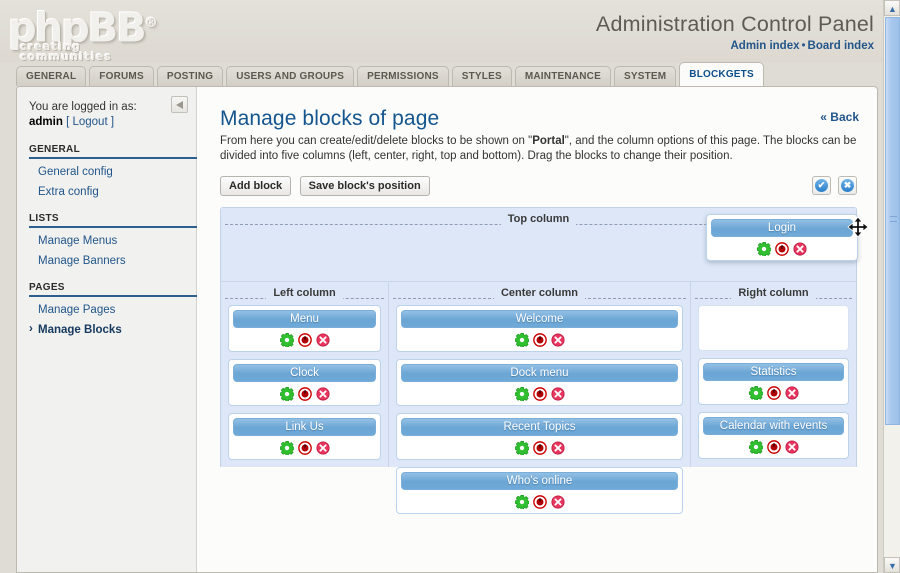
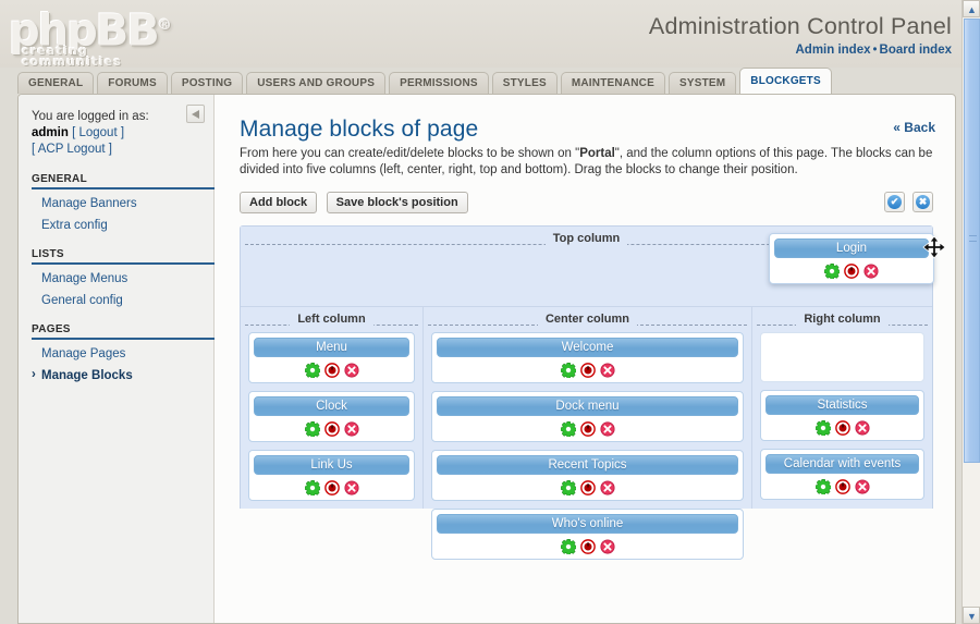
  phpBB®
  creating communities
  Administration Control Panel
  Admin index • Board index
  GENERAL
  FORUMS
  POSTING
  USERS AND GROUPS
  PERMISSIONS
  STYLES
  MAINTENANCE
  SYSTEM
  BLOCKGETS
  You are logged in as:
  admin [ Logout ]
+ [ ACP Logout ]
  GENERAL
- General config
+ Manage Banners
  Extra config
  LISTS
  Manage Menus
- Manage Banners
+ General config
  PAGES
  Manage Pages
  Manage Blocks
  « Back
  Manage blocks of page
  From here you can create/edit/delete blocks to be shown on "Portal", and the column options of this page. The blocks can be divided into five columns (left, center, right, top and bottom). Drag the blocks to change their position.
  Add block Save block's position
  ✔
  ✖
  Top column
  Left column
  Menu
  Clock
  Link Us
  Center column
  Welcome
  Dock menu
  Recent Topics
  Who's online
  Right column
  Statistics
  Calendar with events
  Login
  ▲
  ▼
